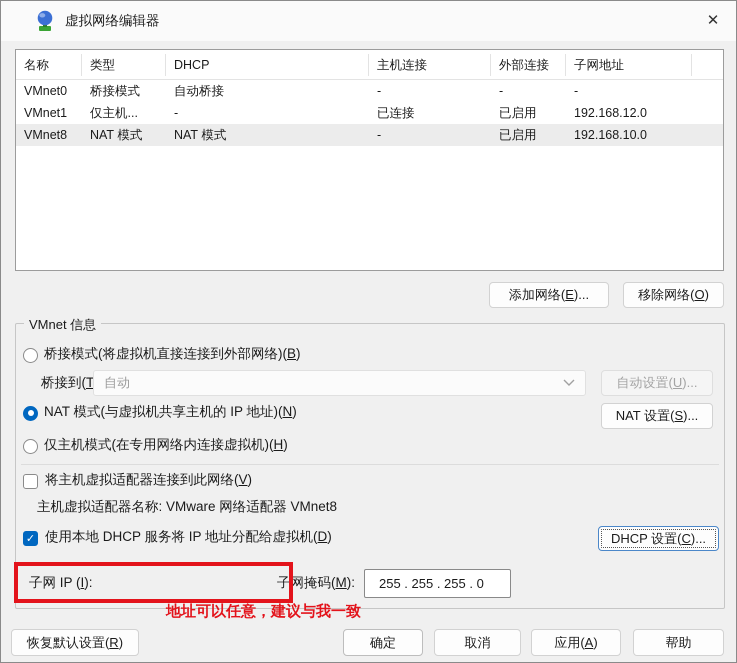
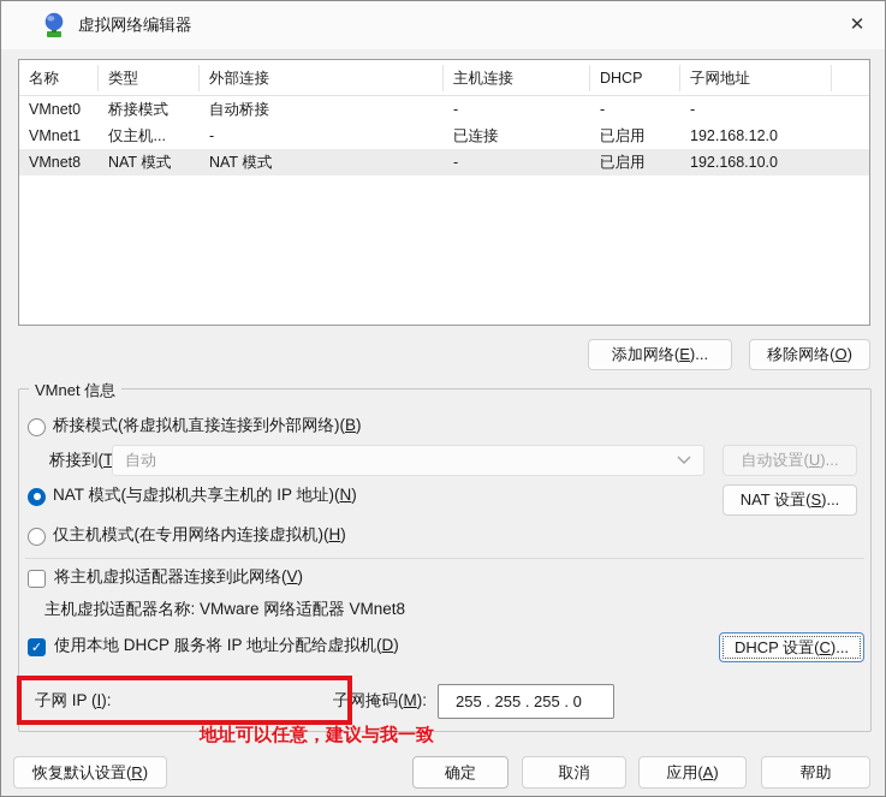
  虚拟网络编辑器
  ✕
  名称
  类型
- DHCP
+ 外部连接
  主机连接
- 外部连接
+ DHCP
  子网地址
  VMnet0
  桥接模式
  自动桥接
  -
  -
  -
  VMnet1
  仅主机...
  -
  已连接
  已启用
  192.168.12.0
  VMnet8
  NAT 模式
  NAT 模式
  -
  已启用
  192.168.10.0
  添加网络(E)...
  移除网络(O)
  VMnet 信息
  桥接模式(将虚拟机直接连接到外部网络)(B)
  桥接到(T
  自动
  自动设置(U)...
  NAT 模式(与虚拟机共享主机的 IP 地址)(N)
  NAT 设置(S)...
  仅主机模式(在专用网络内连接虚拟机)(H)
  将主机虚拟适配器连接到此网络(V)
  主机虚拟适配器名称: VMware 网络适配器 VMnet8
  ✓
  使用本地 DHCP 服务将 IP 地址分配给虚拟机(D)
  DHCP 设置(C)...
  子网 IP (I):
  子网掩码(M):
  255 . 255 . 255 . 0
  地址可以任意，建议与我一致
  恢复默认设置(R)
  确定
  取消
  应用(A)
  帮助
